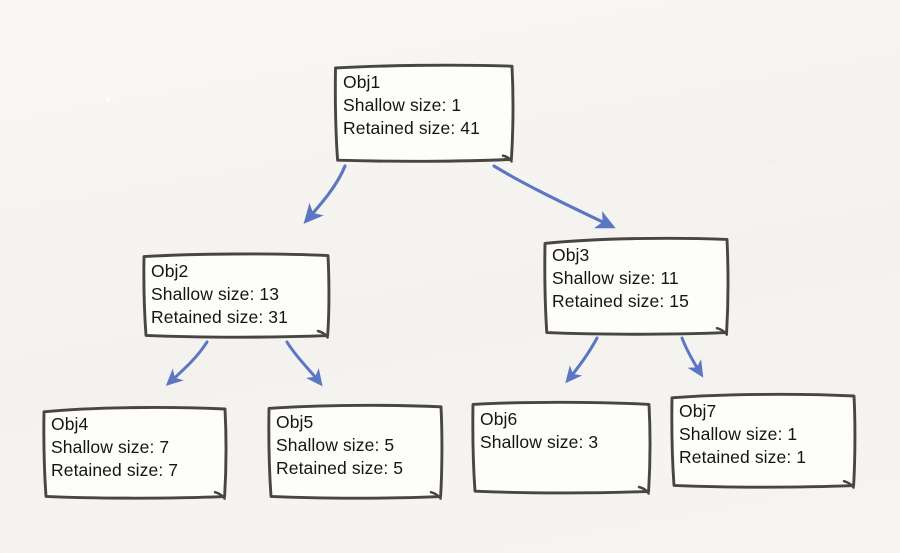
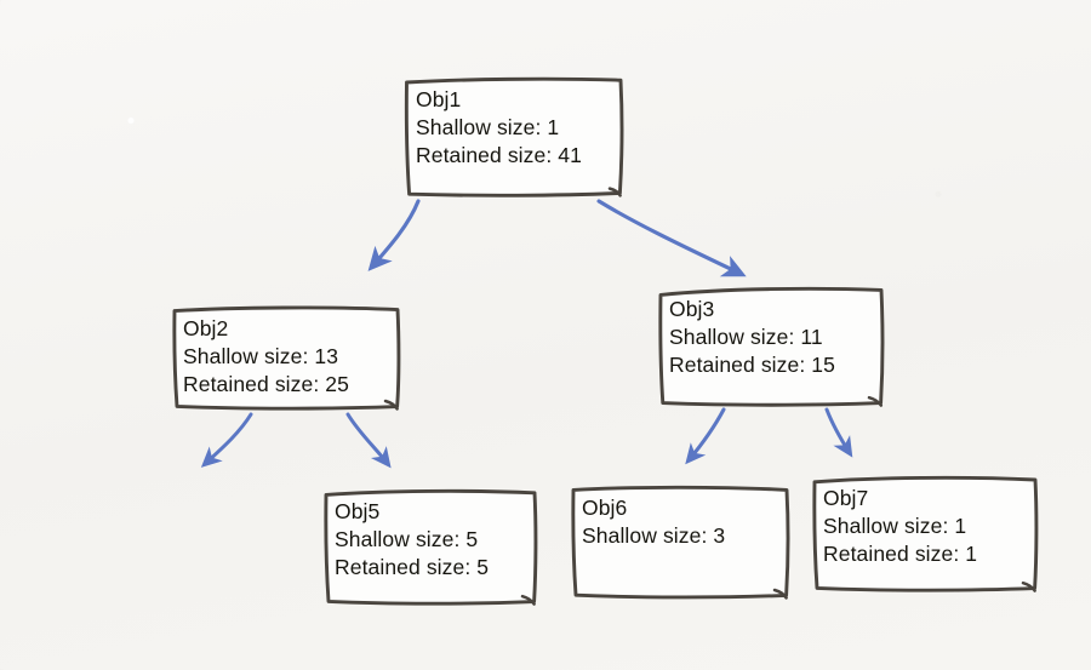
  Obj1
  Shallow size: 1
  Retained size: 41
  Obj2
  Shallow size: 13
- Retained size: 31
+ Retained size: 25
  Obj3
  Shallow size: 11
  Retained size: 15
- Obj4
- Shallow size: 7
- Retained size: 7
  Obj5
  Shallow size: 5
  Retained size: 5
  Obj6
  Shallow size: 3
  Obj7
  Shallow size: 1
  Retained size: 1
